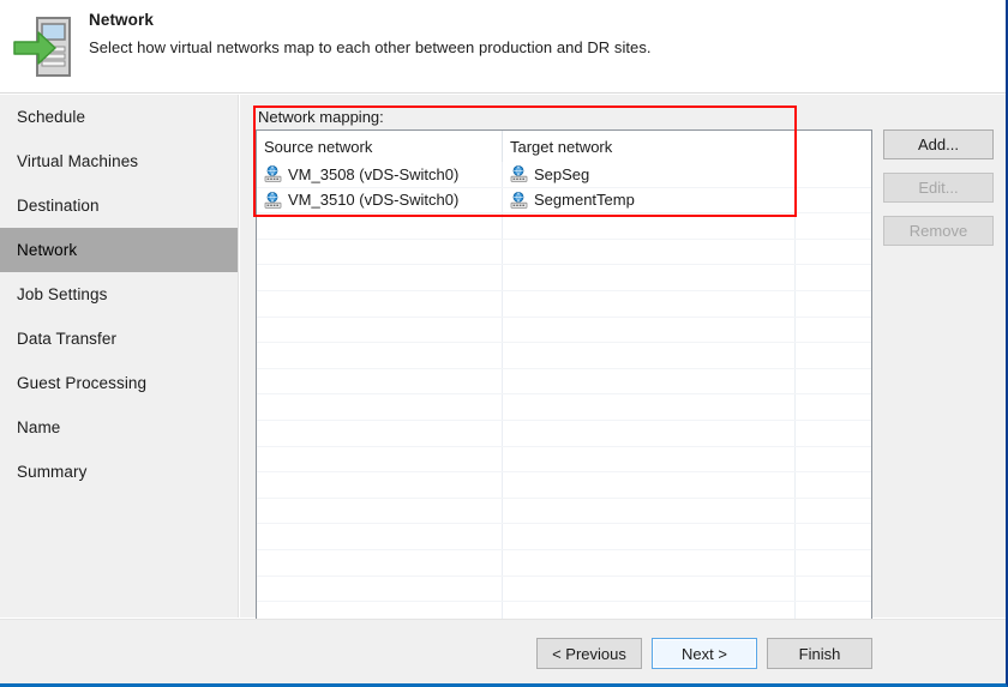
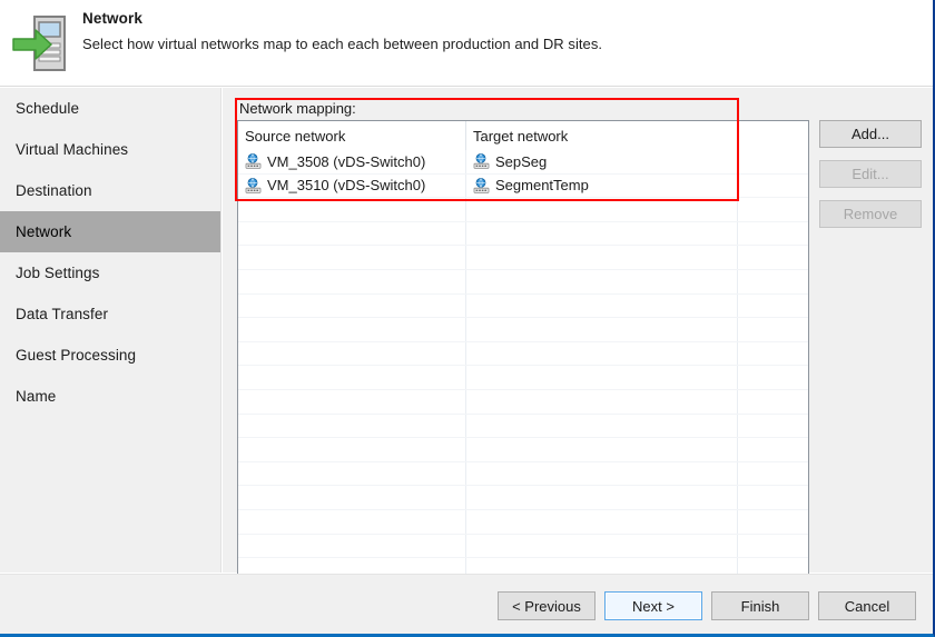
  Network
- Select how virtual networks map to each other between production and DR sites.
+ Select how virtual networks map to each each between production and DR sites.
  Schedule
  Virtual Machines
  Destination
  Network
  Job Settings
  Data Transfer
  Guest Processing
  Name
- Summary
  Network mapping:
  Source network
  Target network
  VM_3508 (vDS-Switch0)
  SepSeg
  VM_3510 (vDS-Switch0)
  SegmentTemp
  Add...
  Edit...
  Remove
  < Previous
  Next >
  Finish
+ Cancel
